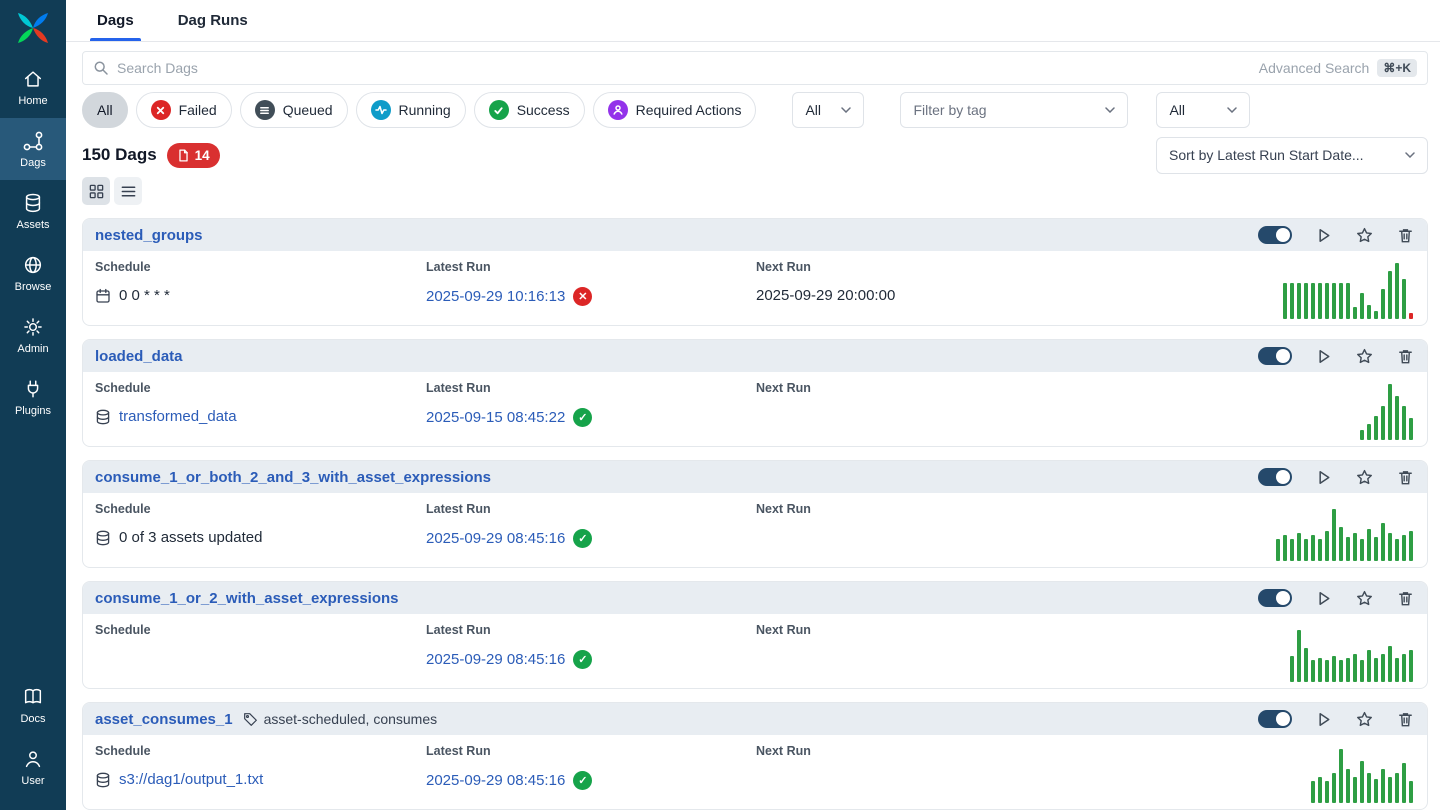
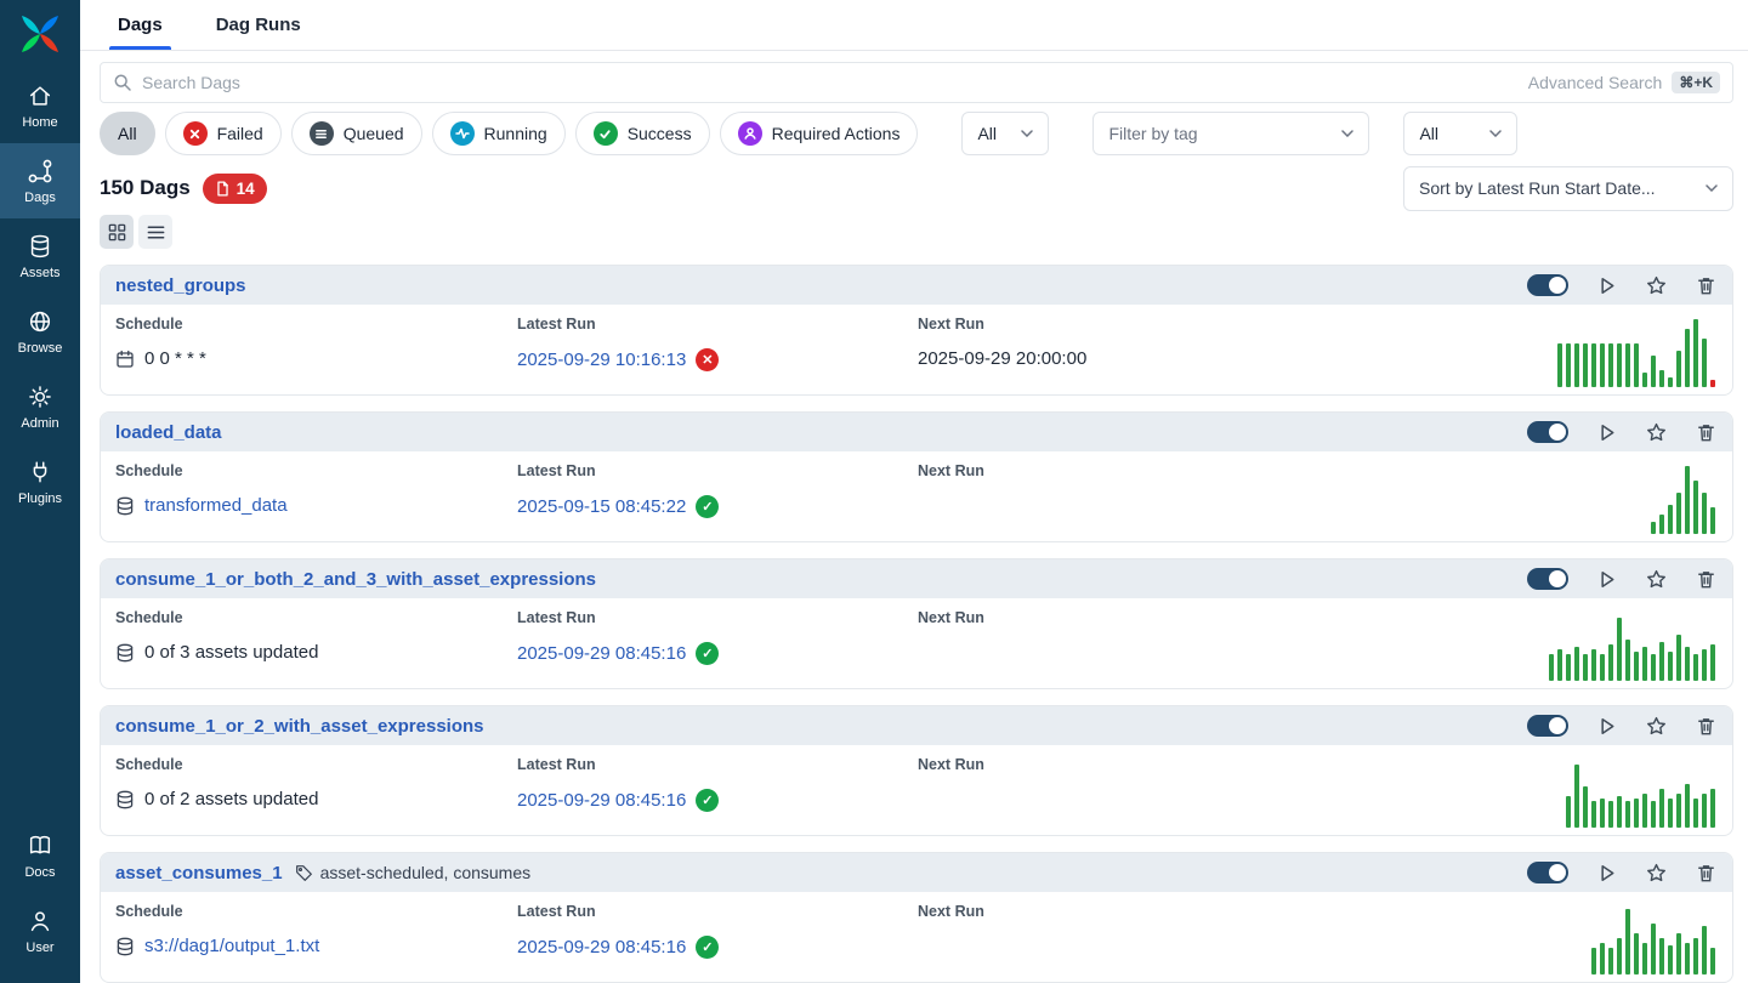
  Home
  Dags
  Assets
  Browse
  Admin
  Plugins
  Docs
  User
  Dags
  Dag Runs
  Search Dags
  Advanced Search
  ⌘+K
  All
  Failed
  Queued
  Running
  Success
  Required Actions
  All
  Filter by tag
  All
  150 Dags
  14
  Sort by Latest Run Start Date...
  nested_groups
  Schedule
  0 0 * * *
  Latest Run
  2025-09-29 10:16:13
  ✕
  Next Run
  2025-09-29 20:00:00
  loaded_data
  Schedule
  transformed_data
  Latest Run
  2025-09-15 08:45:22
  ✓
  Next Run
  consume_1_or_both_2_and_3_with_asset_expressions
  Schedule
  0 of 3 assets updated
  Latest Run
  2025-09-29 08:45:16
  ✓
  Next Run
  consume_1_or_2_with_asset_expressions
  Schedule
+ 0 of 2 assets updated
  Latest Run
  2025-09-29 08:45:16
  ✓
  Next Run
  asset_consumes_1
  asset-scheduled, consumes
  Schedule
  s3://dag1/output_1.txt
  Latest Run
  2025-09-29 08:45:16
  ✓
  Next Run
